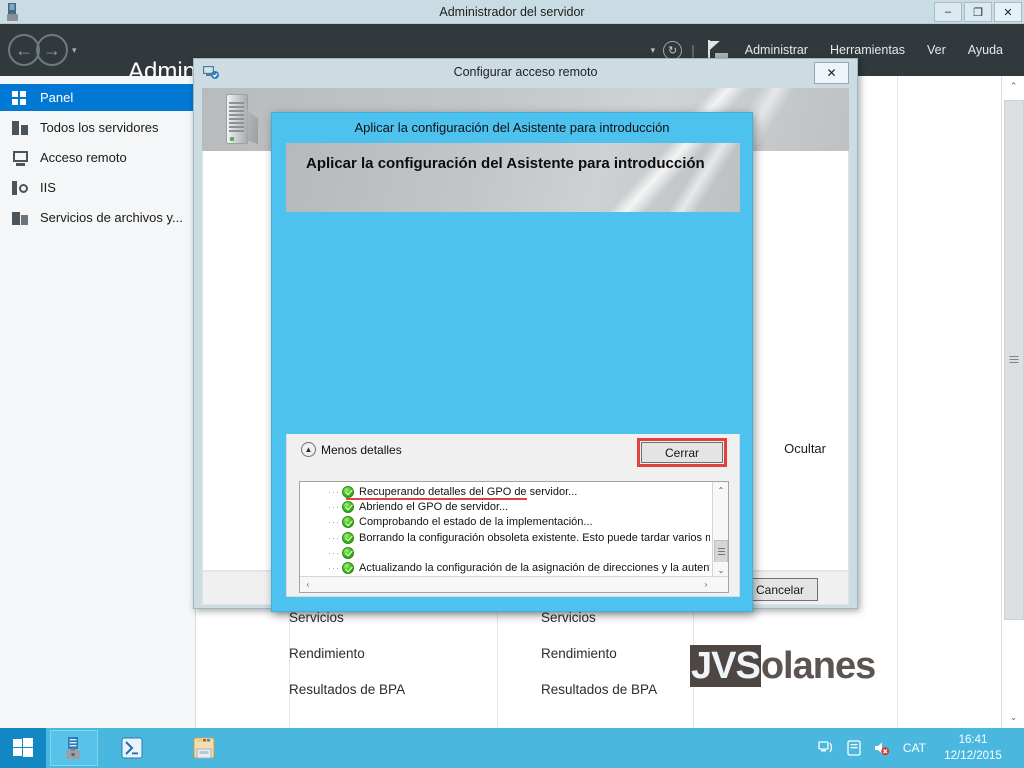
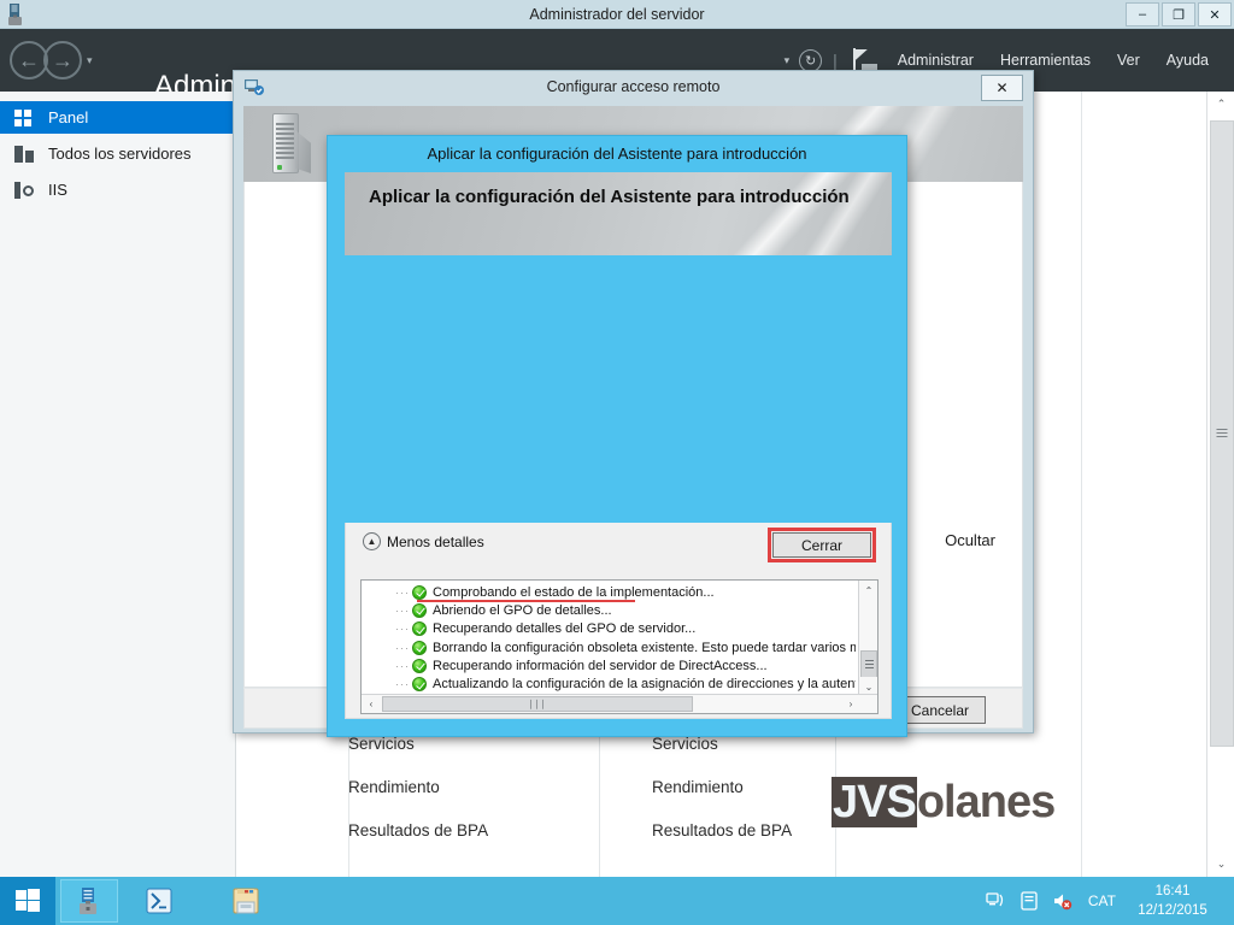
  Administrador del servidor
  –
  ❐
  ✕
  ←
  →
  ▾
  ▾
  ↻
  |
  Administrar
  Herramientas
  Ver
  Ayuda
  Panel
  Todos los servidores
- Acceso remoto
  IIS
- Servicios de archivos y...
  Servicios
  Rendimiento
  Resultados de BPA
  Servicios
  Rendimiento
  Resultados de BPA
  JVSolanes
  ⌃
  ⌄
  Configurar acceso remoto
  ✕
  Ocultar
  Cancelar
  Aplicar la configuración del Asistente para introducción
  Aplicar la configuración del Asistente para introducción
  ▲
  Menos detalles
  Cerrar
  ···
- Recuperando detalles del GPO de servidor...
+ Comprobando el estado de la implementación...
  ···
- Abriendo el GPO de servidor...
+ Abriendo el GPO de detalles...
  ···
- Comprobando el estado de la implementación...
+ Recuperando detalles del GPO de servidor...
  ···
  Borrando la configuración obsoleta existente. Esto puede tardar varios m
  ···
+ Recuperando información del servidor de DirectAccess...
  ···
  Actualizando la configuración de la asignación de direcciones y la auten
  ⌃
  ⌄
  ‹
+ ∣∣∣
  ›
  CAT
  16:41
  12/12/2015
